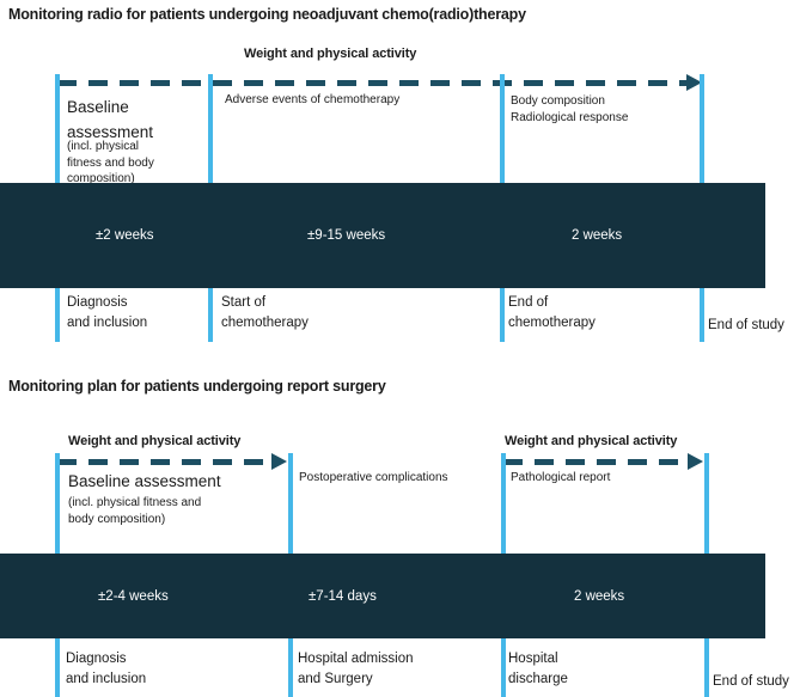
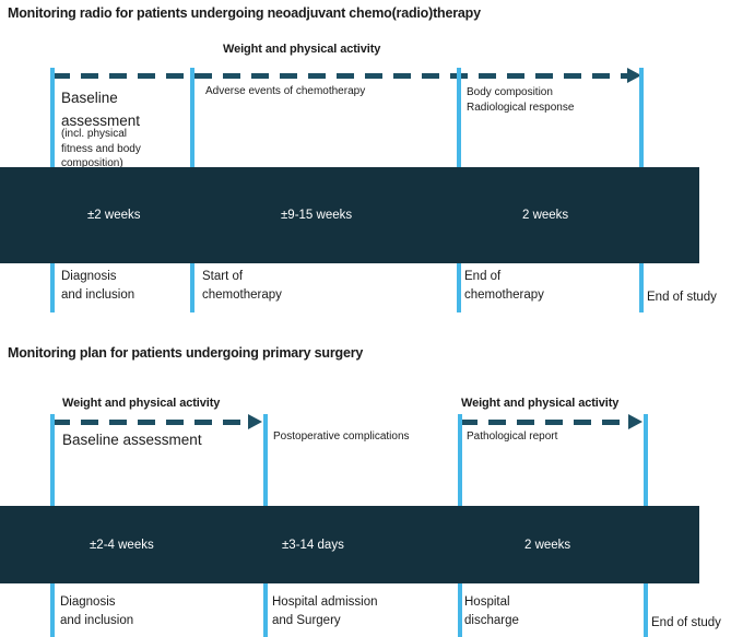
  Monitoring radio for patients undergoing neoadjuvant chemo(radio)therapy
  Weight and physical activity
  Baseline
  assessment
  (incl. physical fitness and body composition)
  Adverse events of chemotherapy
  Body composition
  Radiological response
  ±2 weeks
  ±9-15 weeks
  2 weeks
  Diagnosis
  and inclusion
  Start of
  chemotherapy
  End of
  chemotherapy
  End of study
- Monitoring plan for patients undergoing report surgery
+ Monitoring plan for patients undergoing primary surgery
  Weight and physical activity
  Weight and physical activity
  Baseline assessment
- (incl. physical fitness and
- body composition)
  Postoperative complications
  Pathological report
  ±2-4 weeks
- ±7-14 days
+ ±3-14 days
  2 weeks
  Diagnosis
  and inclusion
  Hospital admission
  and Surgery
  Hospital
  discharge
  End of study
